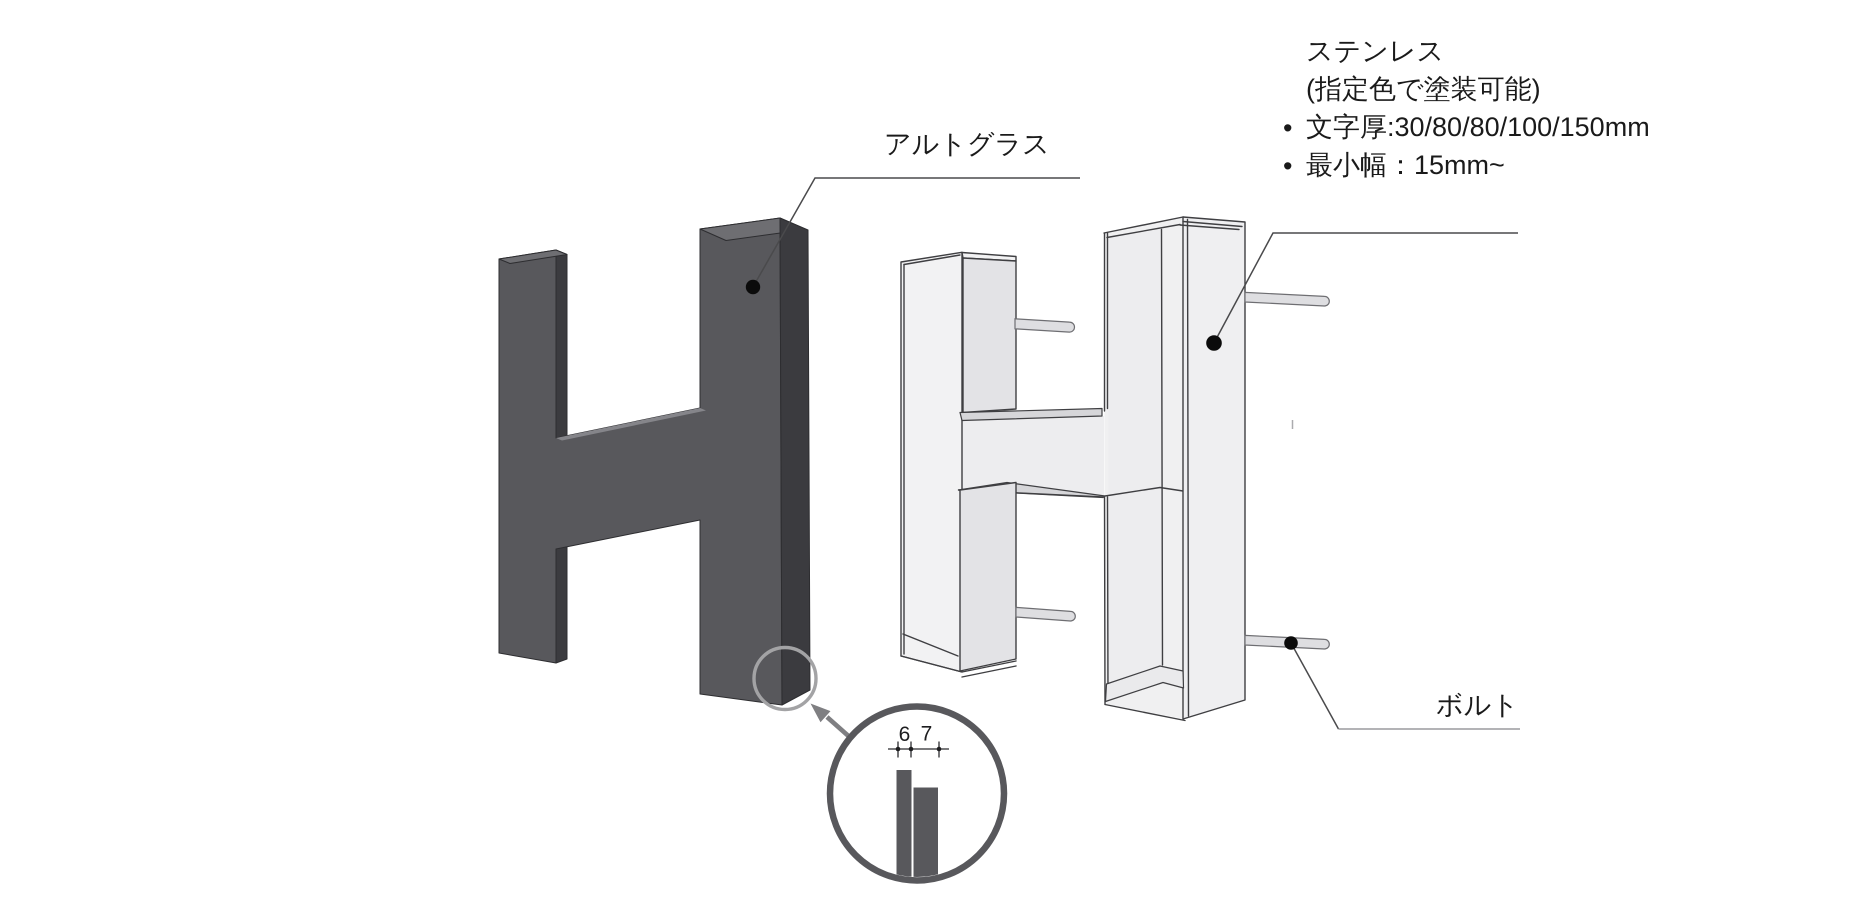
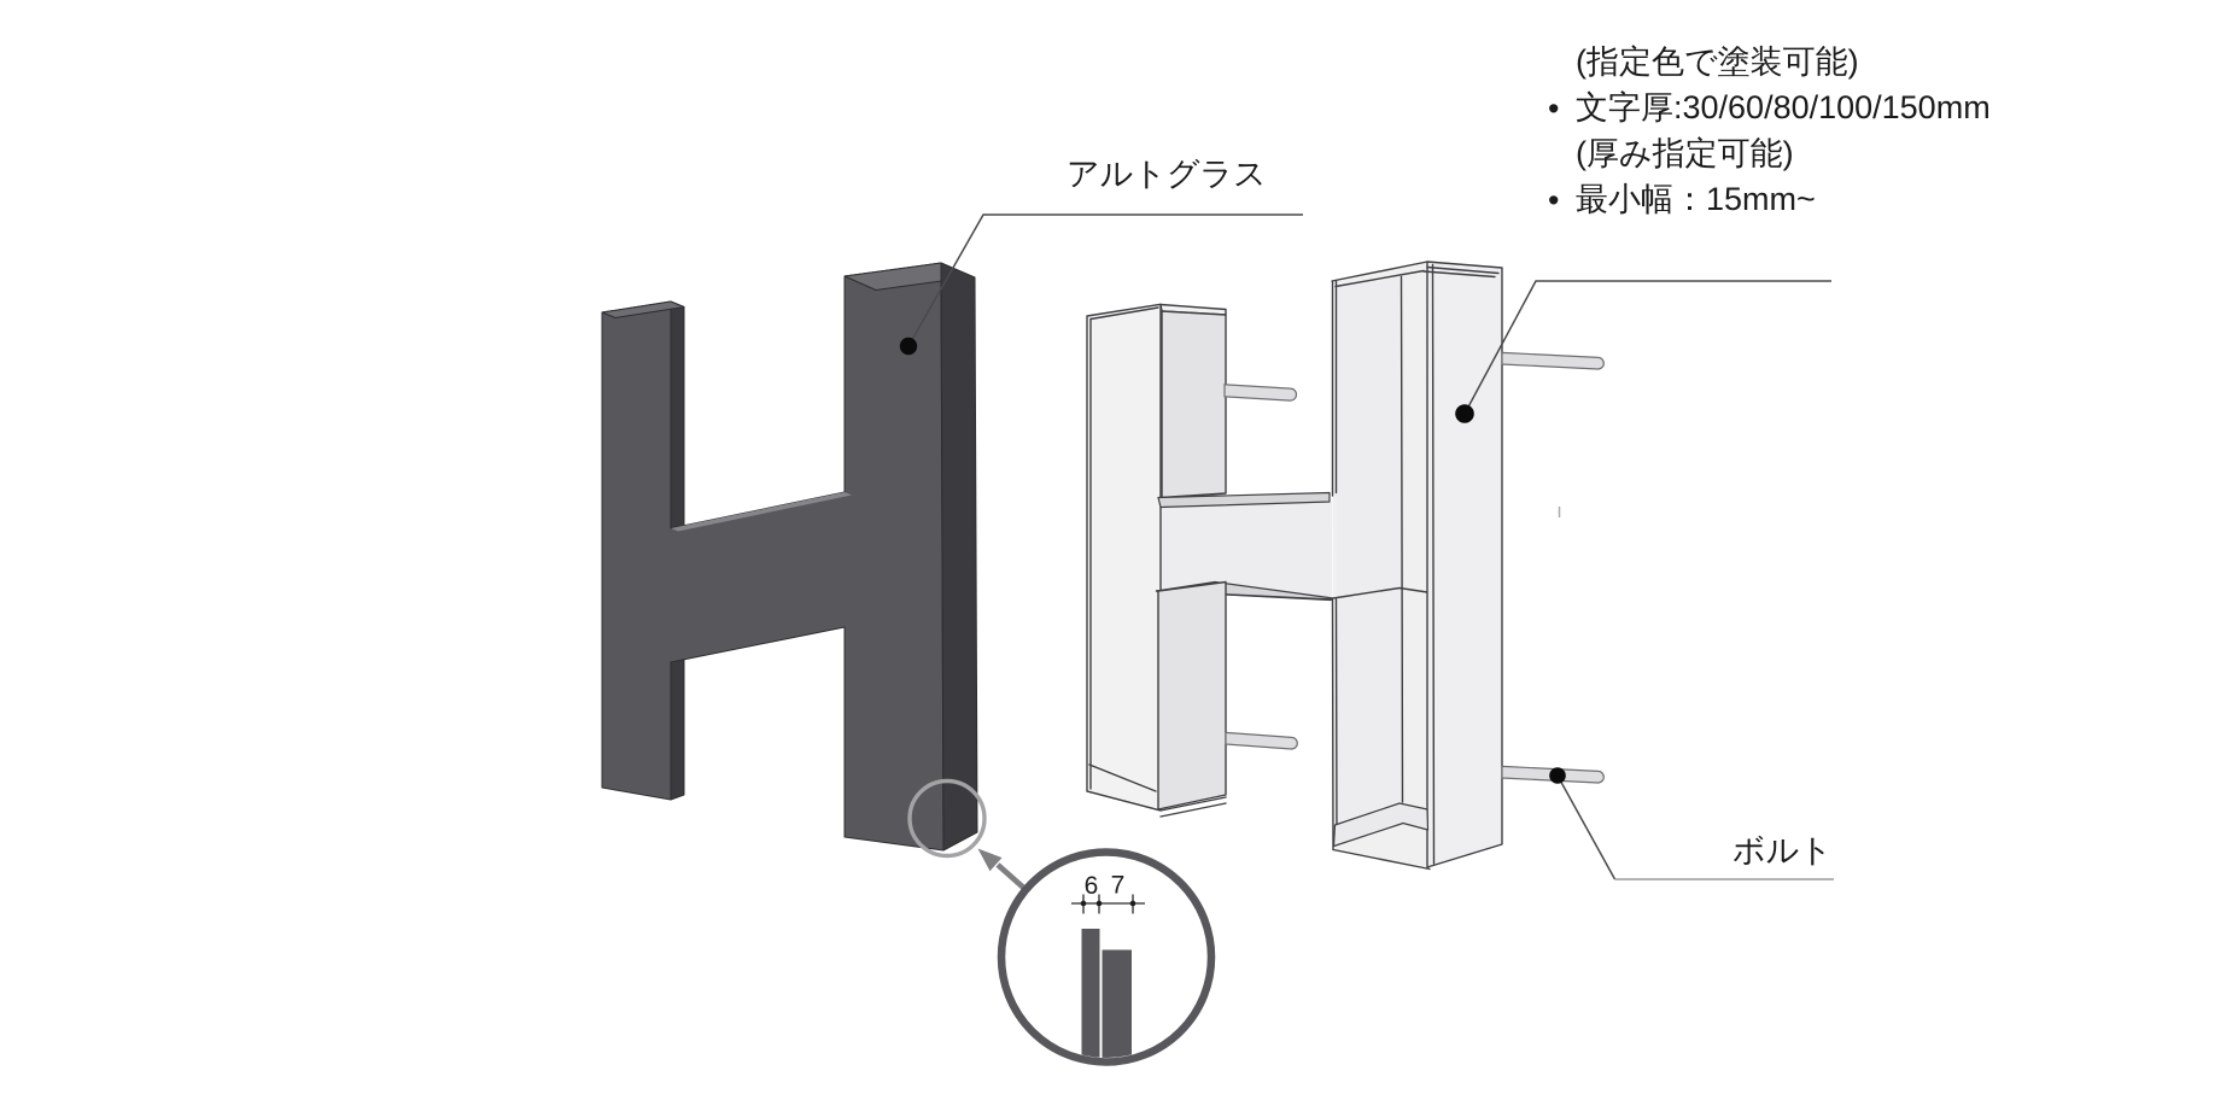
  6
  7
  アルトグラス
- ステンレス
  (指定色で塗装可能)
  •
- 文字厚:30/80/80/100/150mm
+ 文字厚:30/60/80/100/150mm
+ (厚み指定可能)
  •
  最小幅：15mm~
  ボルト
